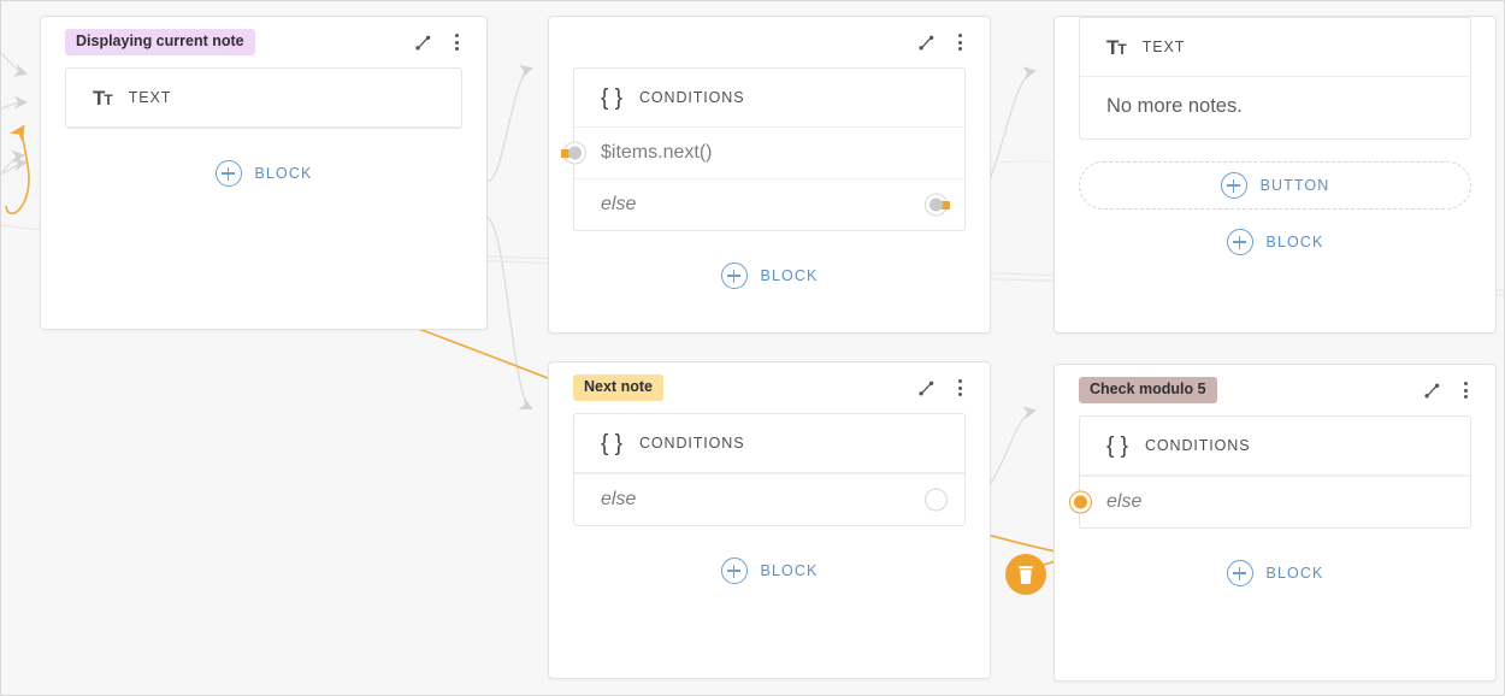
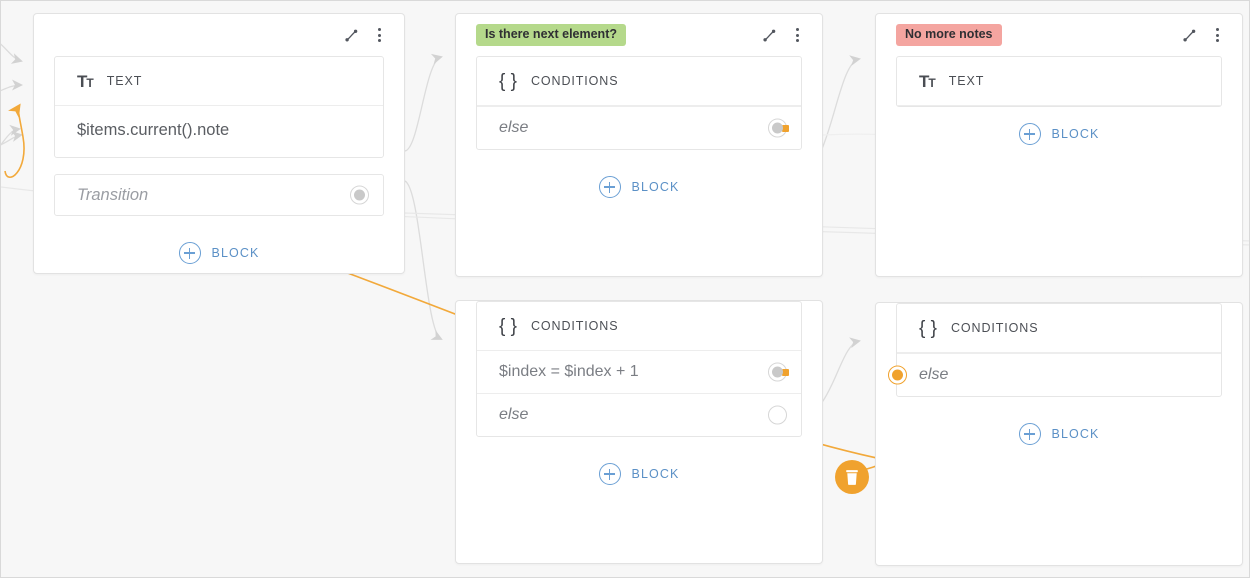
- Displaying current note
  TT
  TEXT
+ $items.current().note
+ Transition
  BLOCK
+ Is there next element?
  { }
  CONDITIONS
- $items.next()
  else
  BLOCK
+ No more notes
  TT
  TEXT
- No more notes.
- BUTTON
  BLOCK
- Next note
  { }
  CONDITIONS
+ $index = $index + 1
  else
  BLOCK
- Check modulo 5
  { }
  CONDITIONS
  else
  BLOCK
